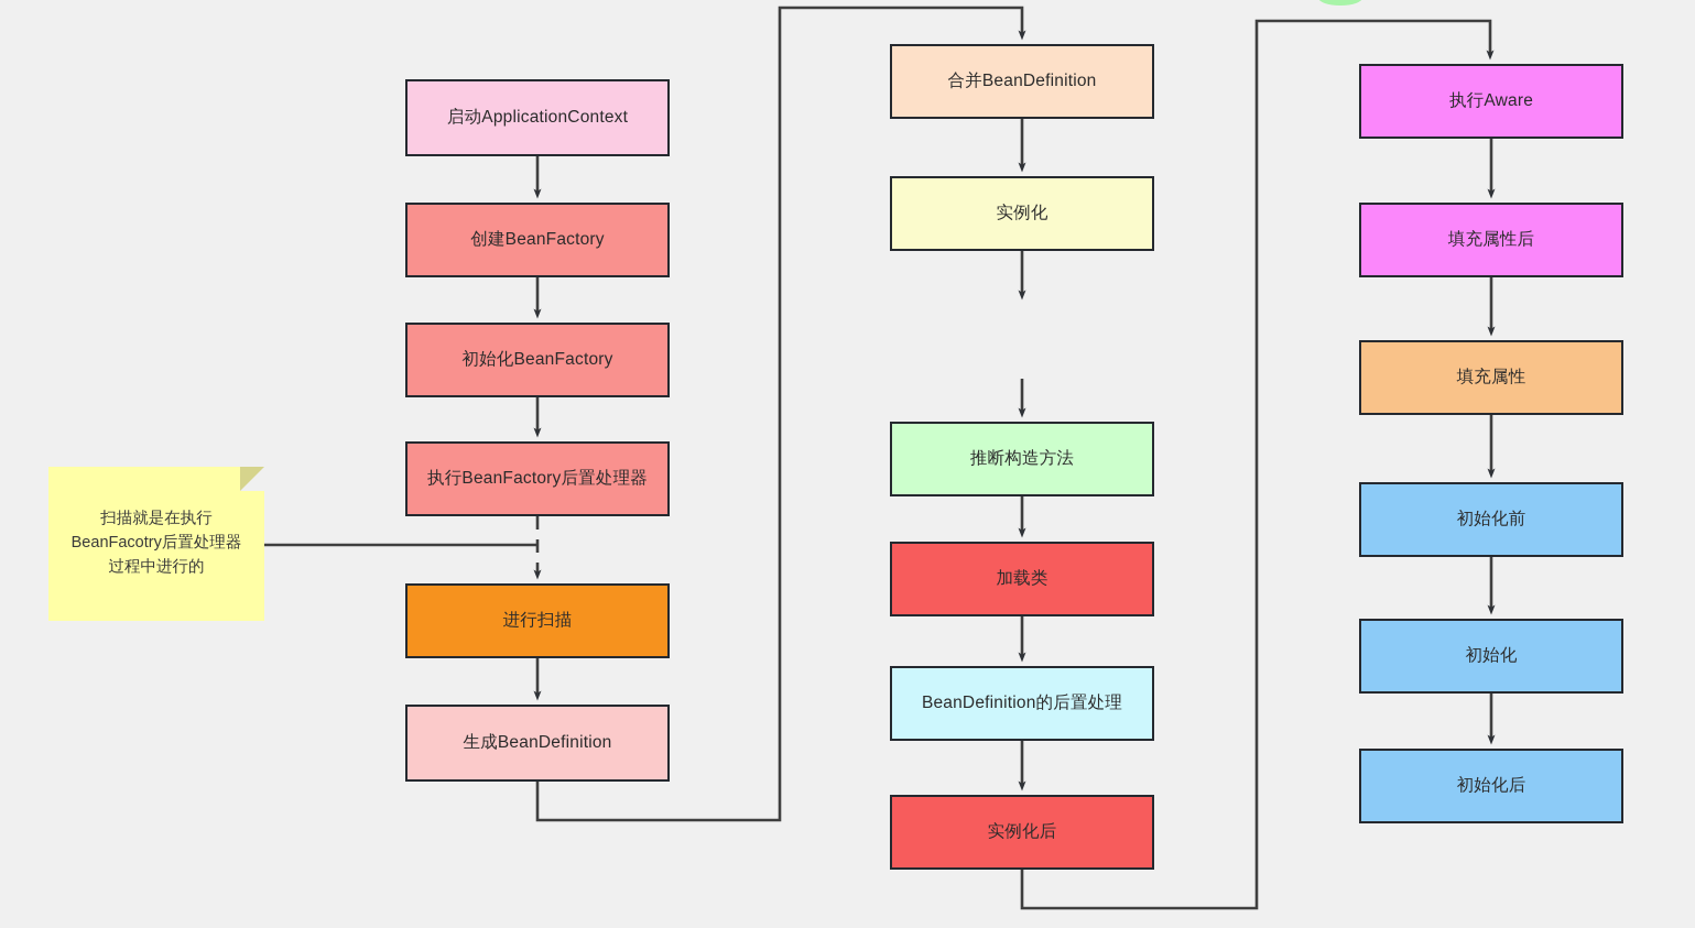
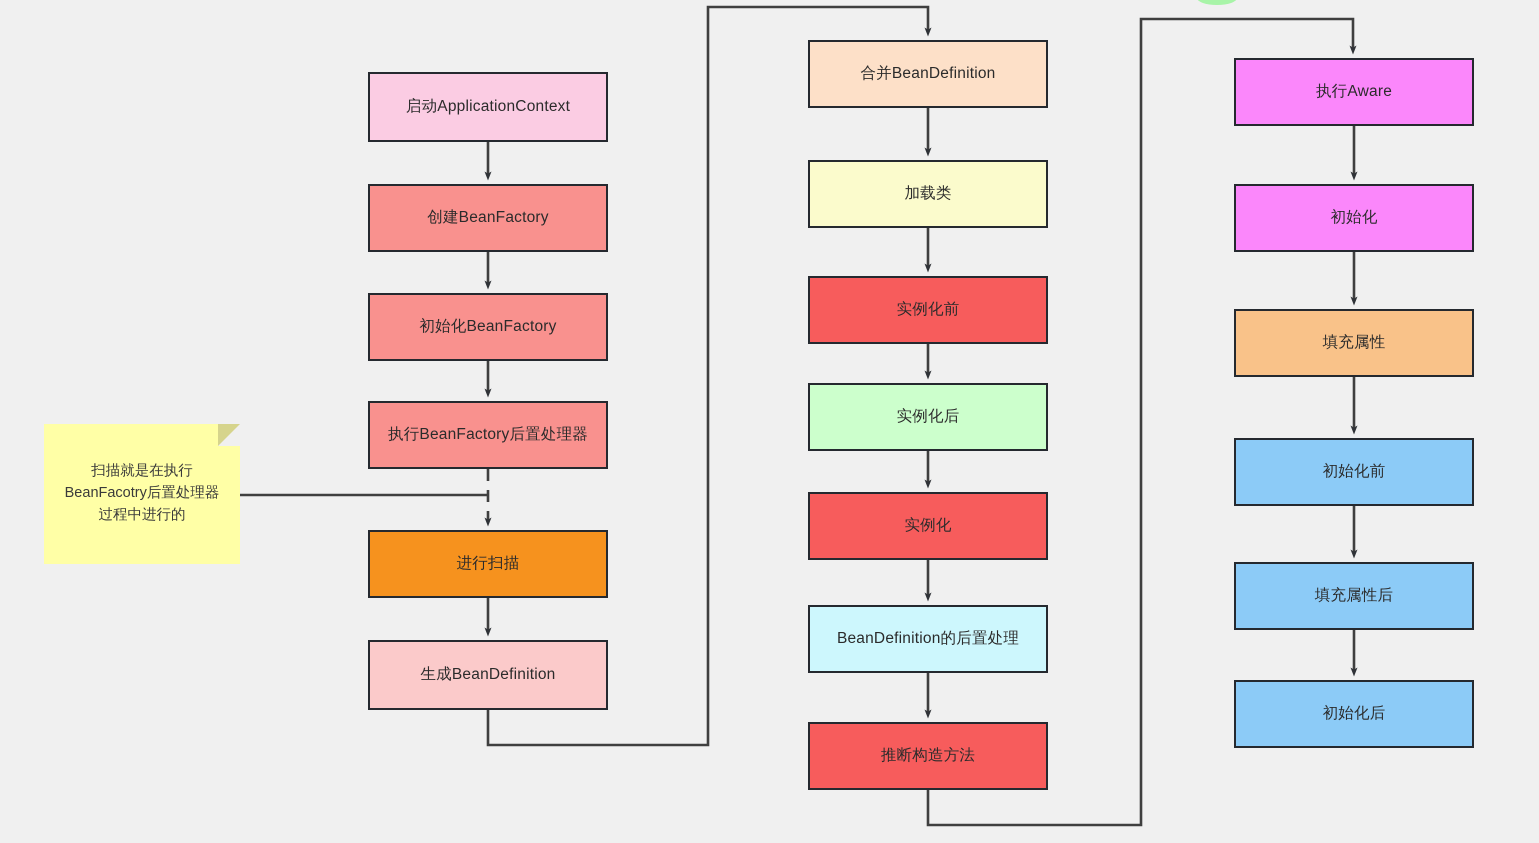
  启动ApplicationContext
  创建BeanFactory
  初始化BeanFactory
  执行BeanFactory后置处理器
  进行扫描
  生成BeanDefinition
  合并BeanDefinition
- 实例化
+ 加载类
+ 实例化前
- 推断构造方法
+ 实例化后
- 加载类
+ 实例化
  BeanDefinition的后置处理
- 实例化后
+ 推断构造方法
  执行Aware
- 填充属性后
+ 初始化
  填充属性
  初始化前
- 初始化
+ 填充属性后
  初始化后
  扫描就是在执行
  BeanFacotry后置处理器
  过程中进行的
